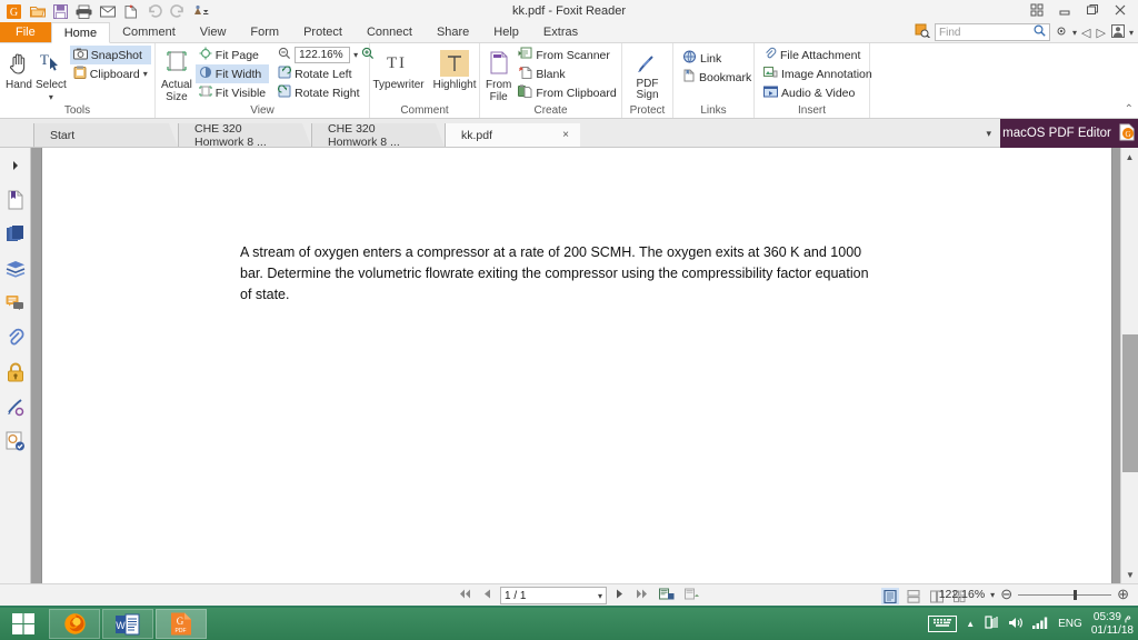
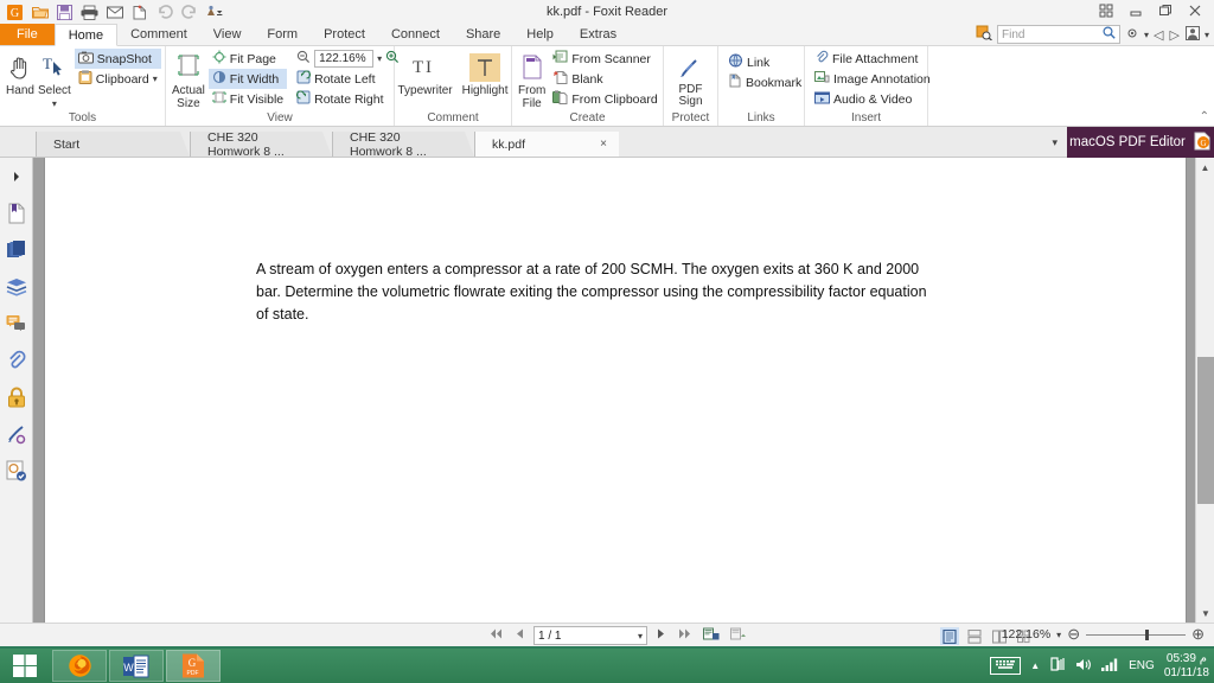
  G
  kk.pdf - Foxit Reader
  File
  Home
  Comment
  View
  Form
  Protect
  Connect
  Share
  Help
  Extras
  Find
  ▾
  ◁
  ▷
  ▾
  Hand
  T
  Select
  ▾
  SnapShot
  Clipboard
  ▾
  Tools
  Actual Size
  Fit Page
  Fit Width
  Fit Visible
  122.16%
  ▾
  Rotate Left
  Rotate Right
  View
  T
  I
  Typewriter
  Highlight
  Comment
  From File
  From Scanner
  Blank
  From Clipboard
  Create
  PDF Sign
  Protect
  Link
  Bookmark
  Links
  File Attachment
  Image Annotation
  Audio & Video
  Insert
  ⌃
  Start
  CHE 320 Homwork 8 ...
  CHE 320 Homwork 8 ...
  kk.pdf
  ×
  ▾
  macOS PDF Editor
  G
- A stream of oxygen enters a compressor at a rate of 200 SCMH. The oxygen exits at 360 K and 1000 bar. Determine the volumetric flowrate exiting the compressor using the compressibility factor equation of state.
+ A stream of oxygen enters a compressor at a rate of 200 SCMH. The oxygen exits at 360 K and 2000 bar. Determine the volumetric flowrate exiting the compressor using the compressibility factor equation of state.
  ▲
  ▼
  1 / 1
  ▾
  122.16%
  ▾
  ⊖
  ⊕
  W
  G
  ▲
  ENG
  05:39 م
  01/11/18
